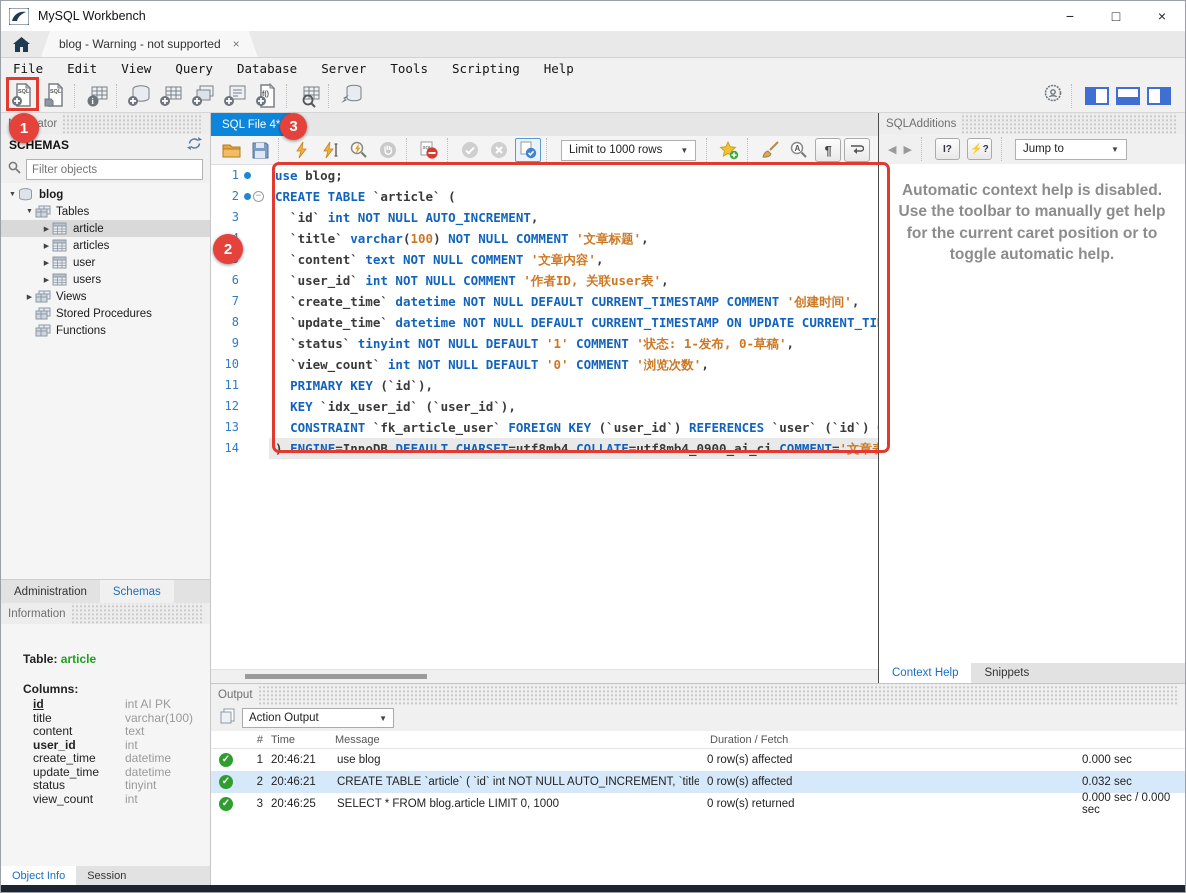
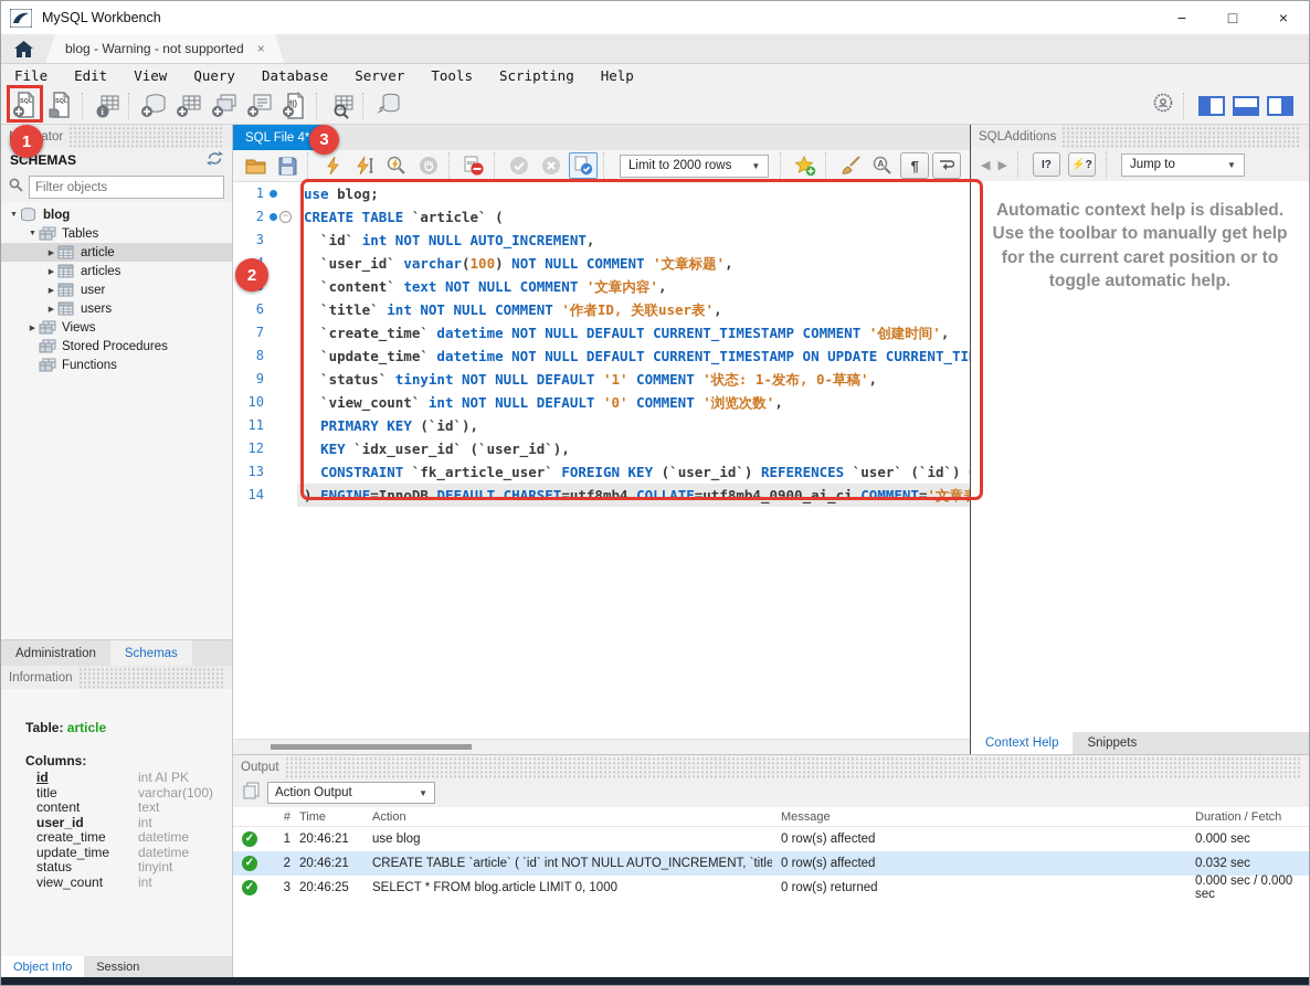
  MySQL Workbench
  −
  □
  ×
  blog - Warning - not supported
  ×
  File
  Edit
  View
  Query
  Database
  Server
  Tools
  Scripting
  Help
  i
  SCHEMAS
  Filter objects
  blog
  Tables
  article
  articles
  user
  users
  Views
  Stored Procedures
  Functions
  Administration
  Schemas
  Information
  Table: article
  Columns:
  id
  int AI PK
  title
  varchar(100)
  content
  text
  user_id
  int
  create_time
  datetime
  update_time
  datetime
  status
  tinyint
  view_count
  int
  Object Info
  Session
  SQL File 4*
- Limit to 1000 rows
+ Limit to 2000 rows
  ▼
  A
  ¶
  1
  use blog;
  2
  −
  CREATE TABLE `article` (
  3
  `id` int NOT NULL AUTO_INCREMENT,
- `title` varchar(100) NOT NULL COMMENT '文章标题',
+ `user_id` varchar(100) NOT NULL COMMENT '文章标题',
  `content` text NOT NULL COMMENT '文章内容',
  6
- `user_id` int NOT NULL COMMENT '作者ID, 关联user表',
+ `title` int NOT NULL COMMENT '作者ID, 关联user表',
  7
  `create_time` datetime NOT NULL DEFAULT CURRENT_TIMESTAMP COMMENT '创建时间',
  8
  `update_time` datetime NOT NULL DEFAULT CURRENT_TIMESTAMP ON UPDATE CURRENT_TI
  9
  `status` tinyint NOT NULL DEFAULT '1' COMMENT '状态: 1-发布, 0-草稿',
  10
  `view_count` int NOT NULL DEFAULT '0' COMMENT '浏览次数',
  11
  PRIMARY KEY (`id`),
  12
  KEY `idx_user_id` (`user_id`),
  13
  CONSTRAINT `fk_article_user` FOREIGN KEY (`user_id`) REFERENCES `user` (`id`)
  14
  ) ENGINE=InnoDB DEFAULT CHARSET=utf8mb4 COLLATE=utf8mb4_0900_ai_ci COMMENT='文章
  SQLAdditions
  ◀
  ▶
  I?
  ⚡?
  Jump to
  ▼
  Automatic context help is disabled. Use the toolbar to manually get help for the current caret position or to toggle automatic help.
  Context Help
  Snippets
  Output
  Action Output
  ▼
  #
  Time
+ Action
  Message
  Duration / Fetch
  ✓
  1
  20:46:21
  use blog
  0 row(s) affected
  0.000 sec
  ✓
  2
  20:46:21
  CREATE TABLE `article` ( `id` int NOT NULL AUTO_INCREMENT, `title
  0 row(s) affected
  0.032 sec
  ✓
  3
  20:46:25
  SELECT * FROM blog.article LIMIT 0, 1000
  0 row(s) returned
  0.000 sec / 0.000 sec
  1
  2
  3
